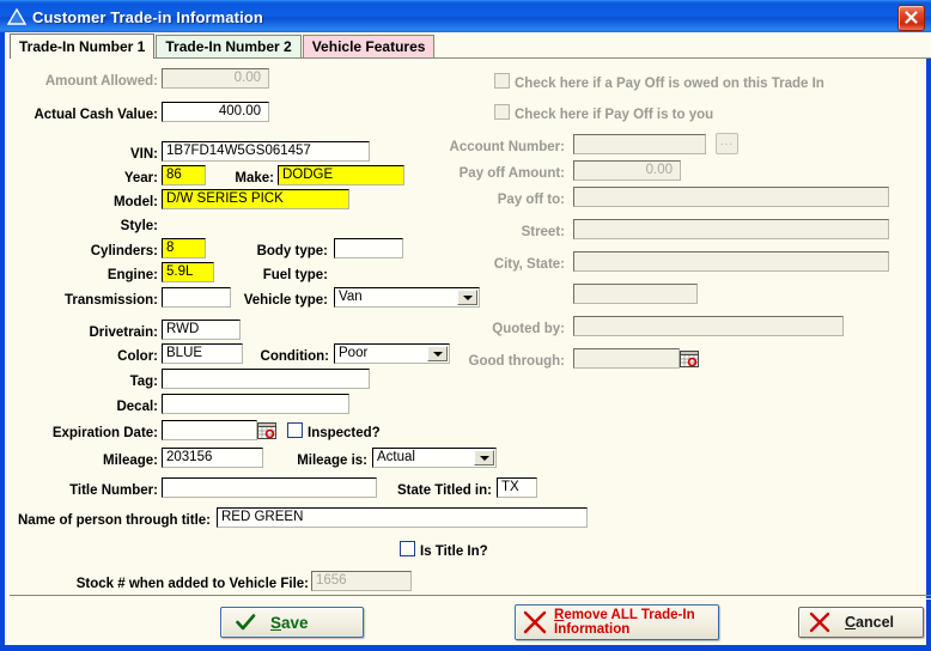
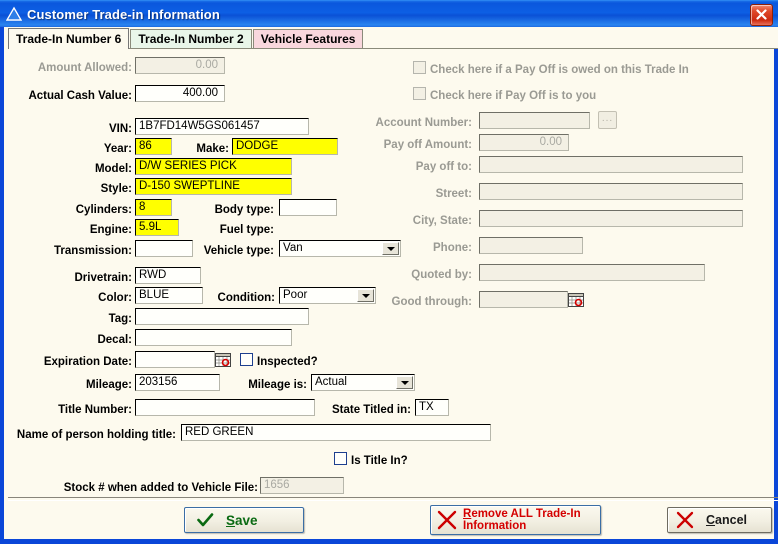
  Customer Trade-in Information
- Trade-In Number 1
+ Trade-In Number 6
  Trade-In Number 2
  Vehicle Features
  Amount Allowed:
  0.00
  Actual Cash Value:
  400.00
  VIN:
  1B7FD14W5GS061457
  Year:
  86
  Make:
  DODGE
  Model:
  D/W SERIES PICK
  Style:
+ D-150 SWEPTLINE
  Cylinders:
  8
  Body type:
  Engine:
  5.9L
  Fuel type:
  Transmission:
  Vehicle type:
  Van
  Drivetrain:
  RWD
  Color:
  BLUE
  Condition:
  Poor
  Tag:
  Decal:
  Expiration Date:
  Inspected?
  Mileage:
  203156
  Mileage is:
  Actual
  Title Number:
  State Titled in:
  TX
- Name of person through title:
+ Name of person holding title:
  RED GREEN
  Is Title In?
  Stock # when added to Vehicle File:
  1656
  Check here if a Pay Off is owed on this Trade In
  Check here if Pay Off is to you
  Account Number:
  ...
  Pay off Amount:
  0.00
  Pay off to:
  Street:
  City, State:
+ Phone:
  Quoted by:
  Good through:
  Save
  Remove ALL Trade-In
  Information
  Cancel
